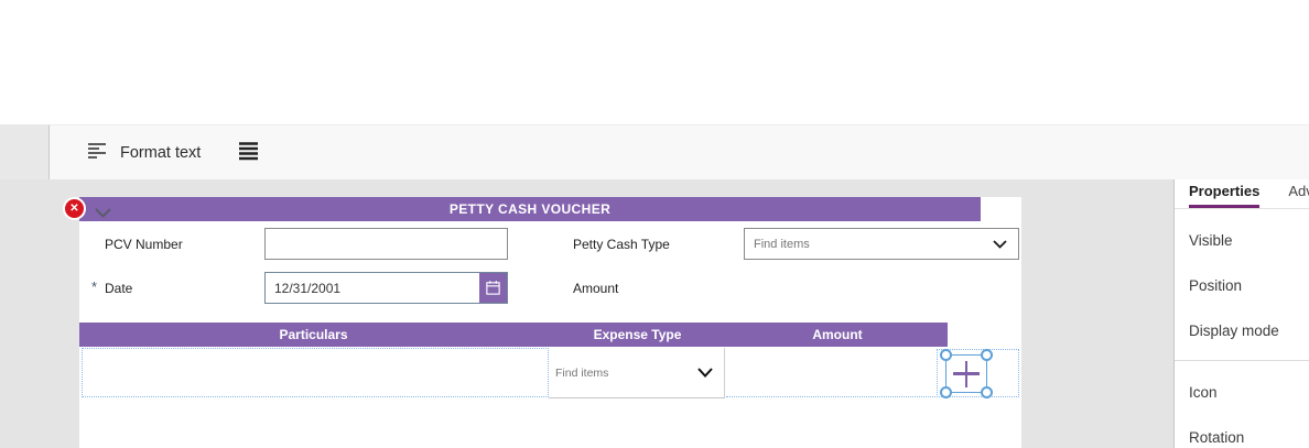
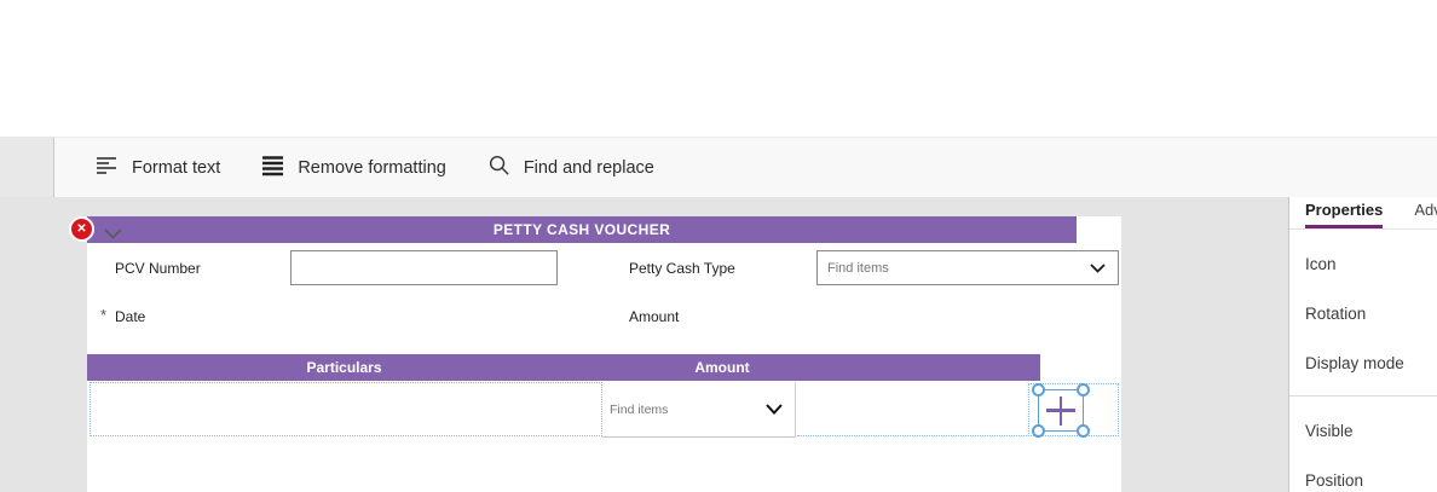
  Format text
+ Remove formatting
+ Find and replace
  PETTY CASH VOUCHER
  ✕
  PCV Number
  Petty Cash Type
  Find items
  *
  Date
- 12/31/2001
  Amount
  Particulars
- Expense Type
  Amount
  Find items
  Properties
- Visible
+ Icon
- Position
+ Rotation
  Display mode
- Icon
+ Visible
- Rotation
+ Position
